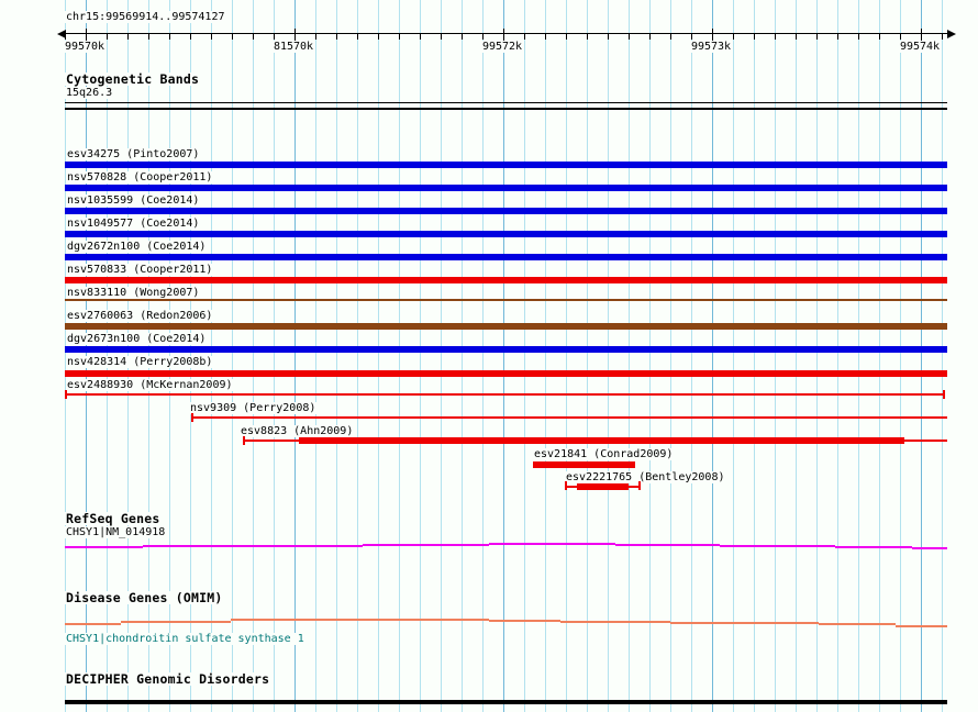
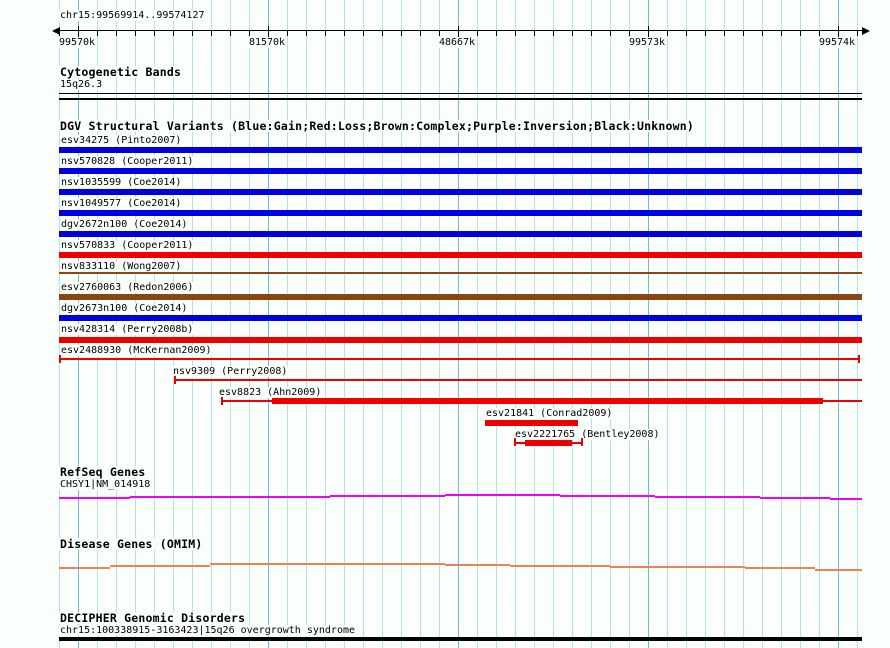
  chr15:99569914..99574127
  Cytogenetic Bands
  15q26.3
+ DGV Structural Variants (Blue:Gain;Red:Loss;Brown:Complex;Purple:Inversion;Black:Unknown)
  RefSeq Genes
  CHSY1|NM_014918
  Disease Genes (OMIM)
- CHSY1|chondroitin sulfate synthase 1
  DECIPHER Genomic Disorders
+ chr15:100338915-3163423|15q26 overgrowth syndrome
  99570k
  81570k
- 99572k
+ 48667k
  99573k
  99574k
  esv34275 (Pinto2007)
  nsv570828 (Cooper2011)
  nsv1035599 (Coe2014)
  nsv1049577 (Coe2014)
  dgv2672n100 (Coe2014)
  nsv570833 (Cooper2011)
  nsv833110 (Wong2007)
  esv2760063 (Redon2006)
  dgv2673n100 (Coe2014)
  nsv428314 (Perry2008b)
  esv2488930 (McKernan2009)
  nsv9309 (Perry2008)
  esv8823 (Ahn2009)
  esv21841 (Conrad2009)
  esv2221765 (Bentley2008)
